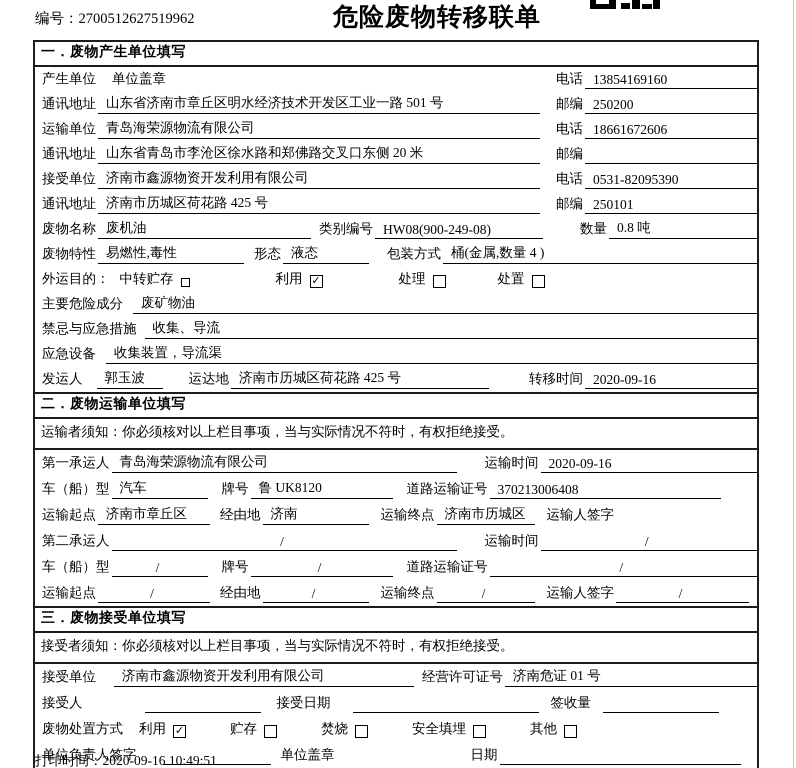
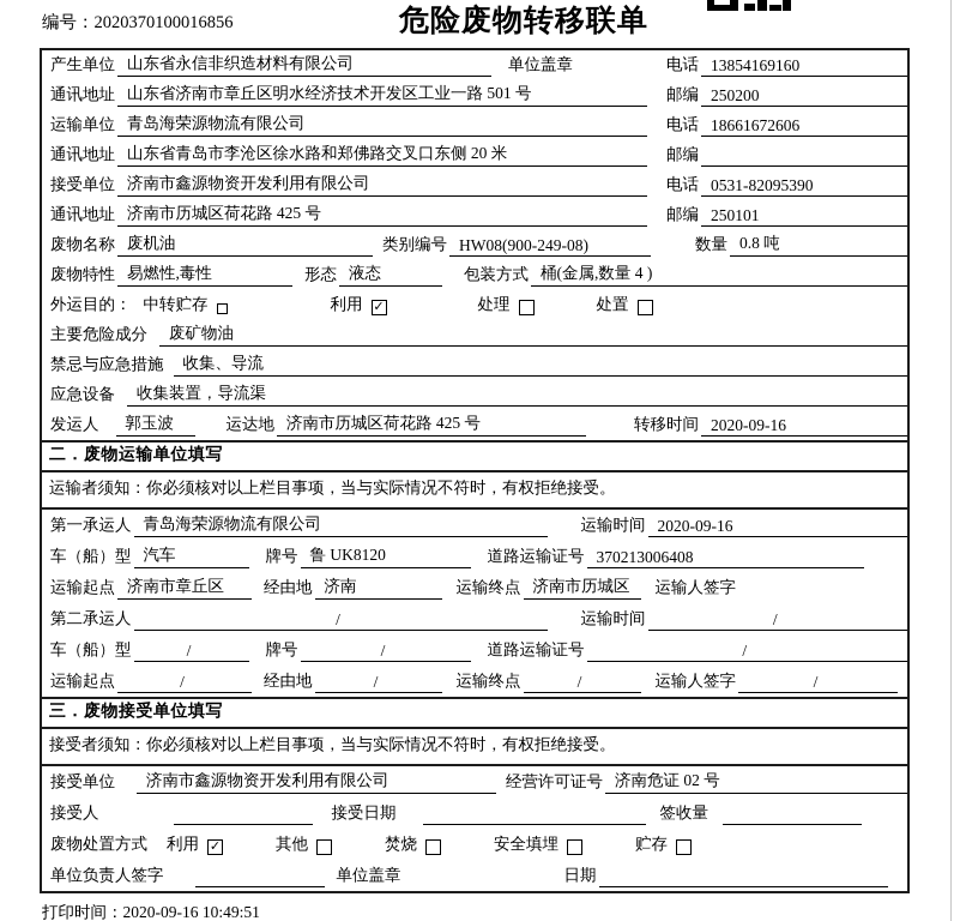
- 编号：2700512627519962
+ 编号：2020370100016856
  危险废物转移联单
- 一．废物产生单位填写
  产生单位
+ 山东省永信非织造材料有限公司
  单位盖章
  电话
  13854169160
  通讯地址
  山东省济南市章丘区明水经济技术开发区工业一路 501 号
  邮编
  250200
  运输单位
  青岛海荣源物流有限公司
  电话
  18661672606
  通讯地址
  山东省青岛市李沧区徐水路和郑佛路交叉口东侧 20 米
  邮编
  接受单位
  济南市鑫源物资开发利用有限公司
  电话
  0531-82095390
  通讯地址
  济南市历城区荷花路 425 号
  邮编
  250101
  废物名称
  废机油
  类别编号
  HW08(900-249-08)
  数量
  0.8 吨
  废物特性
  易燃性,毒性
  形态
  液态
  包装方式
  桶(金属,数量 4 )
  外运目的：
  中转贮存
  利用
  ✓
  处理
  处置
  主要危险成分
  废矿物油
  禁忌与应急措施
  收集、导流
  应急设备
  收集装置，导流渠
  发运人
  郭玉波
  运达地
  济南市历城区荷花路 425 号
  转移时间
  2020-09-16
  二．废物运输单位填写
  运输者须知：你必须核对以上栏目事项，当与实际情况不符时，有权拒绝接受。
  第一承运人
  青岛海荣源物流有限公司
  运输时间
  2020-09-16
  车（船）型
  汽车
  牌号
  鲁 UK8120
  道路运输证号
  370213006408
  运输起点
  济南市章丘区
  经由地
  济南
  运输终点
  济南市历城区
  运输人签字
  第二承运人
  /
  运输时间
  /
  车（船）型
  /
  牌号
  /
  道路运输证号
  /
  运输起点
  /
  经由地
  /
  运输终点
  /
  运输人签字
  /
  三．废物接受单位填写
  接受者须知：你必须核对以上栏目事项，当与实际情况不符时，有权拒绝接受。
  接受单位
  济南市鑫源物资开发利用有限公司
  经营许可证号
- 济南危证 01 号
+ 济南危证 02 号
  接受人
  接受日期
  签收量
  废物处置方式
  利用
  ✓
- 贮存
+ 其他
  焚烧
  安全填埋
- 其他
+ 贮存
  单位负责人签字
  单位盖章
  日期
  打印时间：2020-09-16 10:49:51
